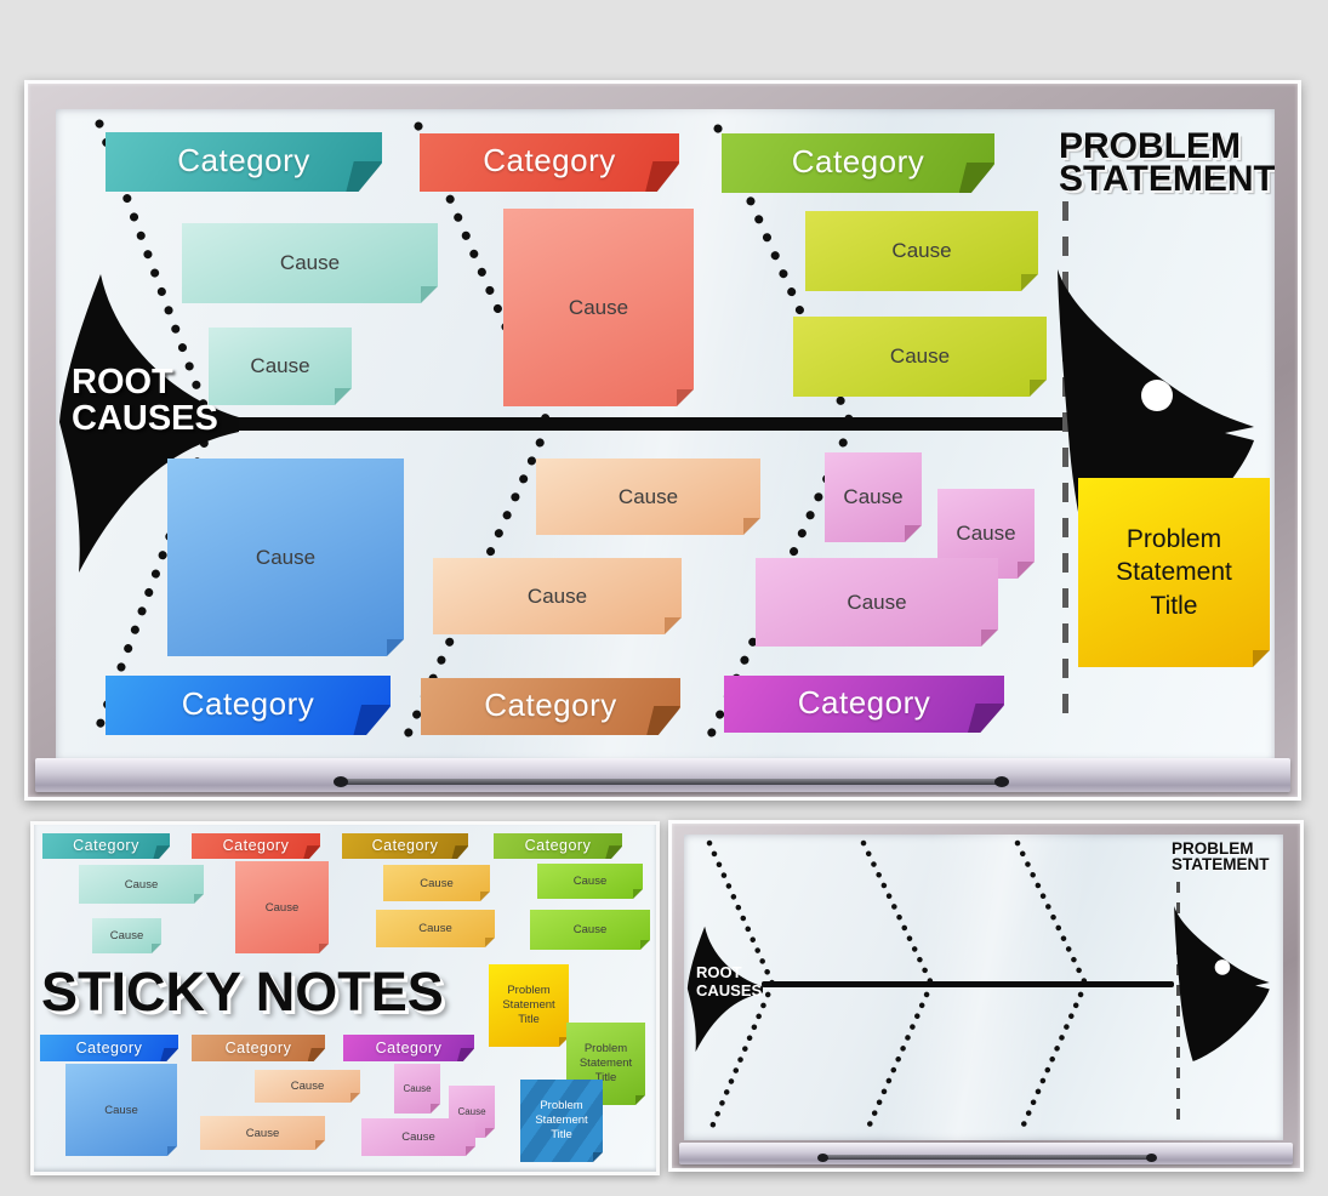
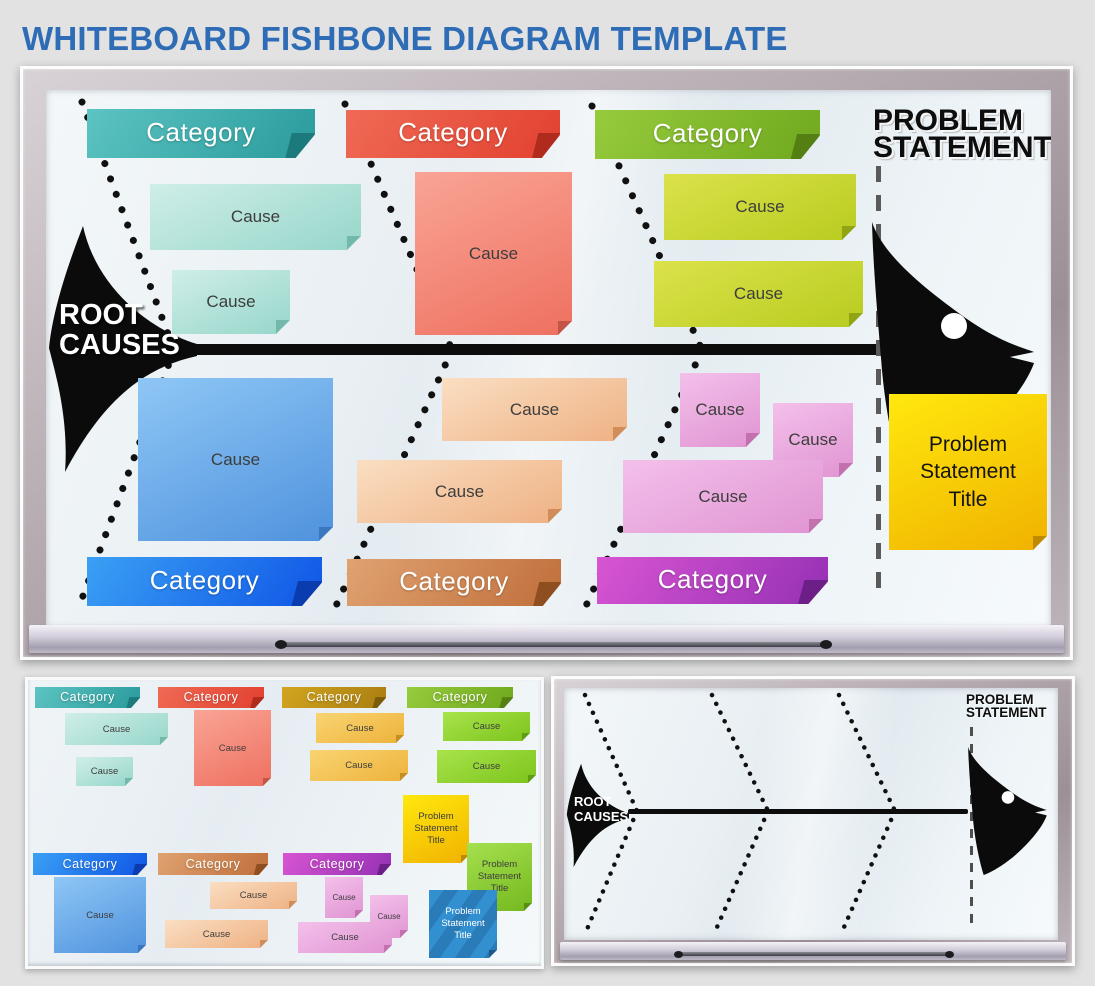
+ WHITEBOARD FISHBONE DIAGRAM TEMPLATE
  ROOT
  CAUSES
  PROBLEM
  STATEMENT
  Category
  Category
  Category
  Category
  Category
  Category
  Cause
  Cause
  Cause
  Cause
  Cause
  Cause
  Cause
  Cause
  Cause
  Cause
  Cause
  Problem Statement Title
  Category
  Category
  Category
  Category
  Cause
  Cause
  Cause
  Cause
  Cause
  Cause
  Cause
- STICKY NOTES
  Category
  Category
  Category
  Cause
  Cause
  Cause
  Cause
  Cause
  Cause
  Problem Statement Title
  Problem Statement Title
  Problem Statement Title
  ROOT
  CAUSES
  PROBLEM
  STATEMENT
